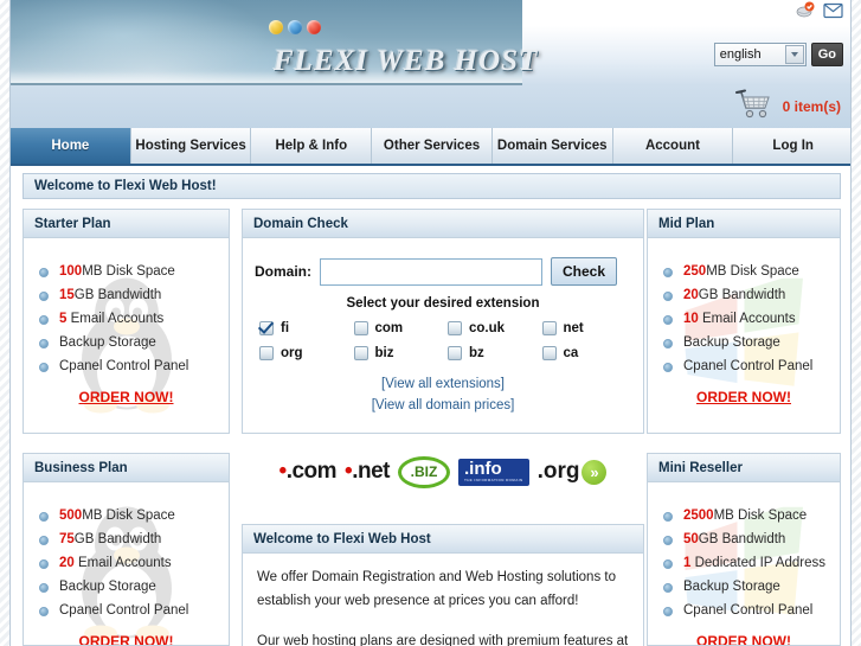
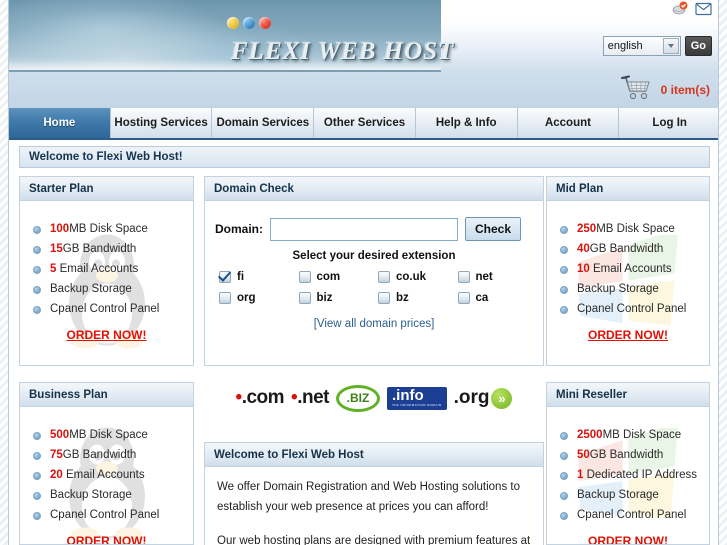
  FLEXI WEB HOST
  english
  Go
  0 item(s)
  Home
  Hosting Services
- Help & Info
+ Domain Services
  Other Services
- Domain Services
+ Help & Info
  Account
  Log In
  Welcome to Flexi Web Host!
  Starter Plan
  100MB Disk Space
  15GB Bandwidth
  5 Email Accounts
  Backup Storage
  Cpanel Control Panel
  ORDER NOW!
  Domain Check
  Domain:
  Check
  Select your desired extension
  fi
  com
  co.uk
  net
  org
  biz
  bz
  ca
- [View all extensions]
  [View all domain prices]
  Mid Plan
  250MB Disk Space
- 20GB Bandwidth
+ 40GB Bandwidth
  10 Email Accounts
  Backup Storage
  Cpanel Control Panel
  ORDER NOW!
  Business Plan
  500MB Disk Space
  75GB Bandwidth
  20 Email Accounts
  Backup Storage
  Cpanel Control Panel
  ORDER NOW!
  •.com
  •.net
  .BIZ
  .info
  .org
  »
  Welcome to Flexi Web Host
  We offer Domain Registration and Web Hosting solutions to establish your web presence at prices you can afford!
  Our web hosting plans are designed with premium features at
  Mini Reseller
  2500MB Disk Space
  50GB Bandwidth
  1 Dedicated IP Address
  Backup Storage
  Cpanel Control Panel
  ORDER NOW!
